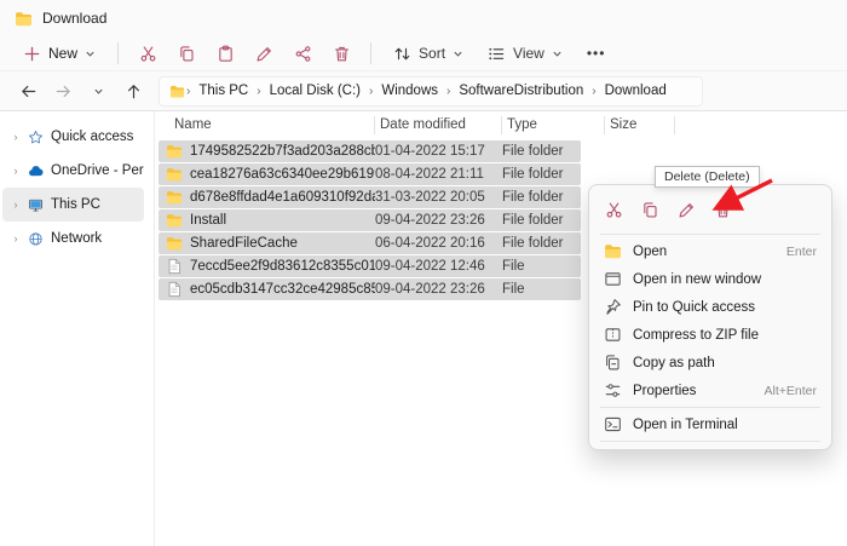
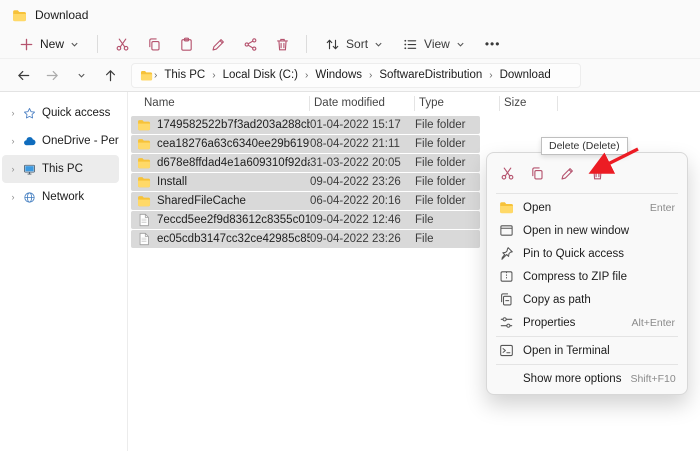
  Download
  New
  Sort
  View
  •••
  This PC
  Local Disk (C:)
  Windows
  SoftwareDistribution
  Download
  Quick access
  OneDrive - Per
  This PC
  Network
  Name
  Date modified
  Type
  Size
  1749582522b7f3ad203a288cb
  01-04-2022 15:17
  File folder
  cea18276a63c6340ee29b619
  08-04-2022 21:11
  File folder
  d678e8ffdad4e1a609310f92d
  31-03-2022 20:05
  File folder
  Install
  09-04-2022 23:26
  File folder
  SharedFileCache
  06-04-2022 20:16
  File folder
  09-04-2022 12:46
  File
  09-04-2022 23:26
  File
  Open
  Enter
  Open in new window
  Pin to Quick access
  Compress to ZIP file
  Copy as path
  Properties
  Alt+Enter
  Open in Terminal
+ Show more options
+ Shift+F10
  Delete (Delete)
